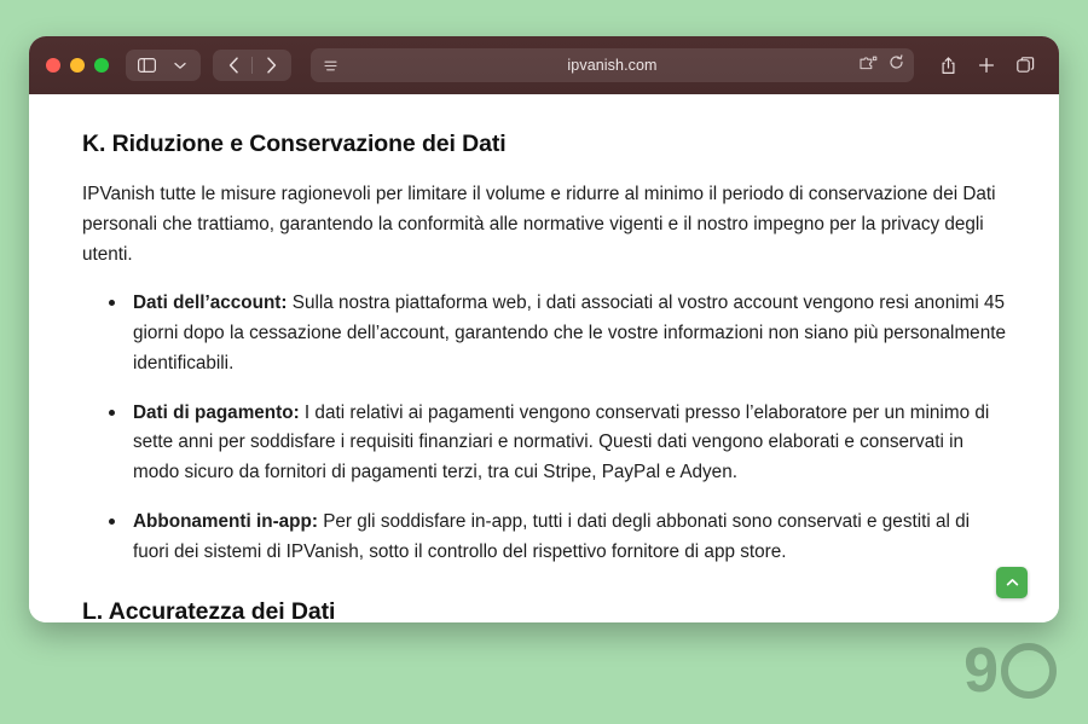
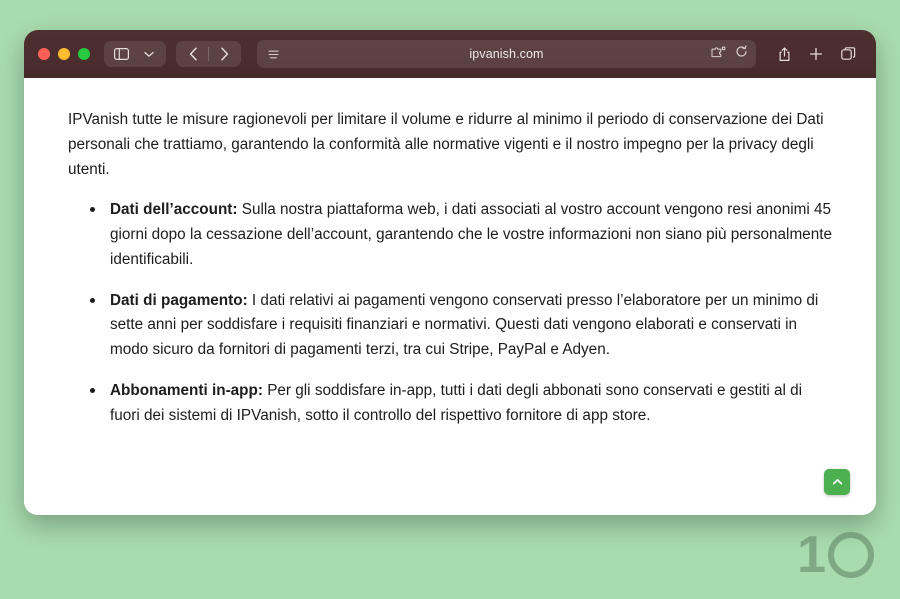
  ipvanish.com
- K. Riduzione e Conservazione dei Dati
  IPVanish tutte le misure ragionevoli per limitare il volume e ridurre al minimo il periodo di conservazione dei Dati personali che trattiamo, garantendo la conformità alle normative vigenti e il nostro impegno per la privacy degli utenti.
  Dati dell’account: Sulla nostra piattaforma web, i dati associati al vostro account vengono resi anonimi 45 giorni dopo la cessazione dell’account, garantendo che le vostre informazioni non siano più personalmente identificabili.
  Dati di pagamento: I dati relativi ai pagamenti vengono conservati presso l’elaboratore per un minimo di sette anni per soddisfare i requisiti finanziari e normativi. Questi dati vengono elaborati e conservati in modo sicuro da fornitori di pagamenti terzi, tra cui Stripe, PayPal e Adyen.
  Abbonamenti in-app: Per gli soddisfare in-app, tutti i dati degli abbonati sono conservati e gestiti al di fuori dei sistemi di IPVanish, sotto il controllo del rispettivo fornitore di app store.
- L. Accuratezza dei Dati
- 9
+ 1
